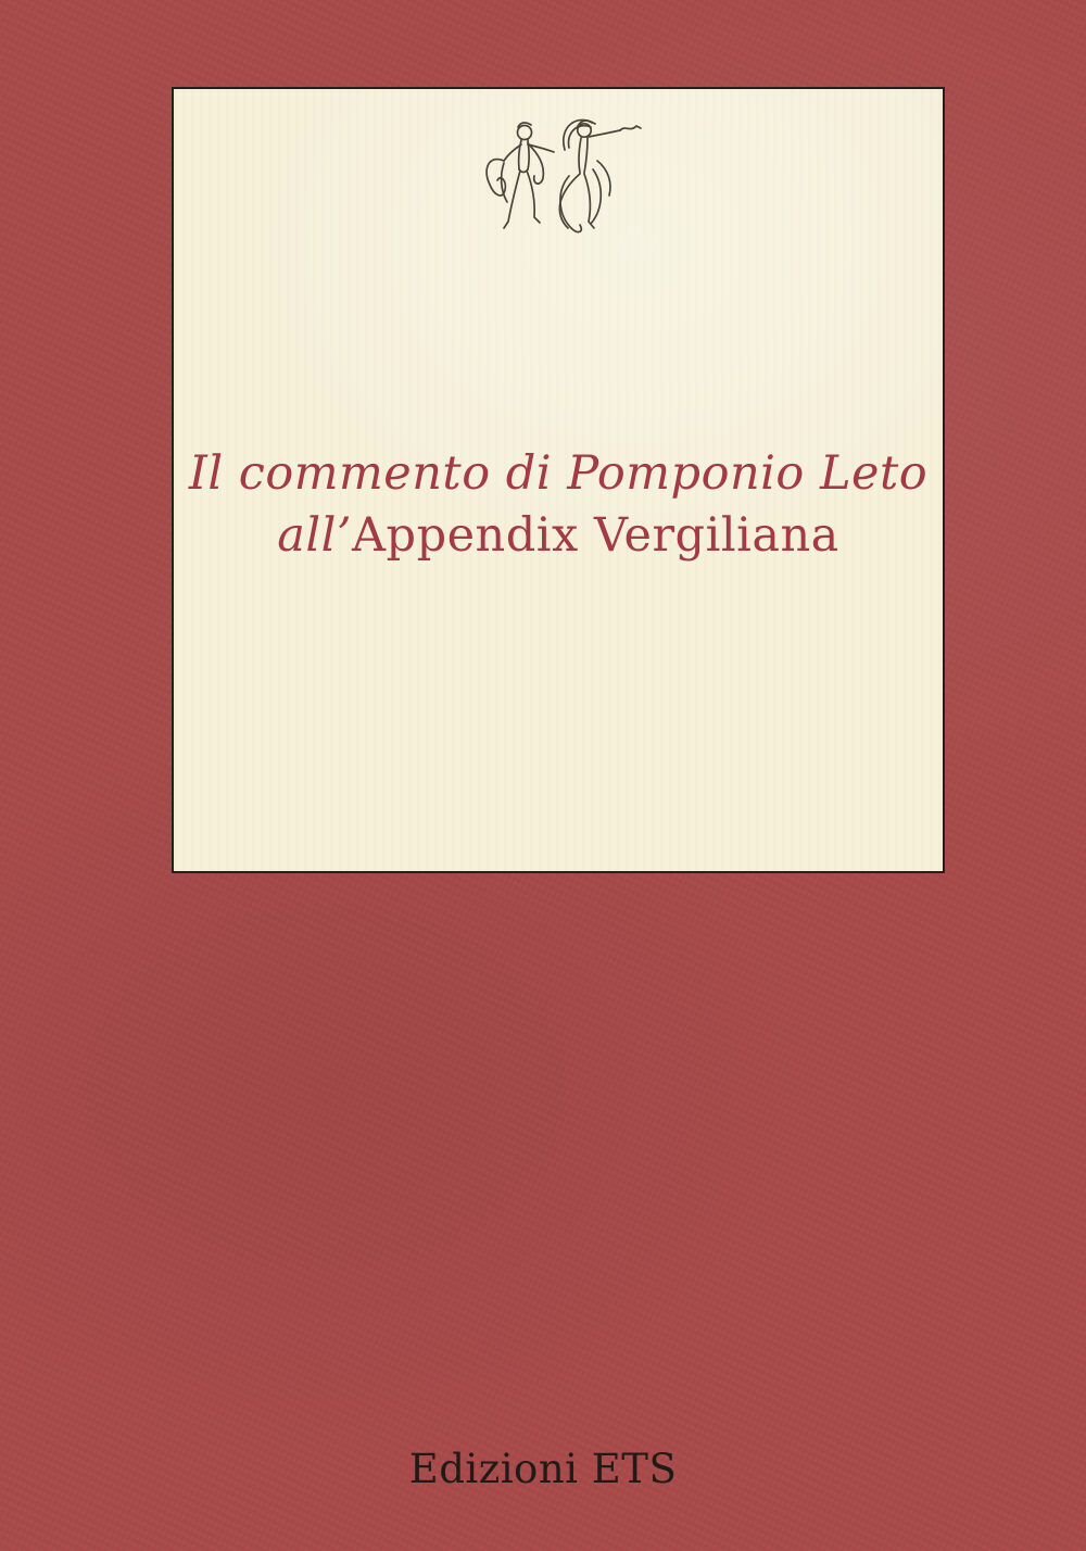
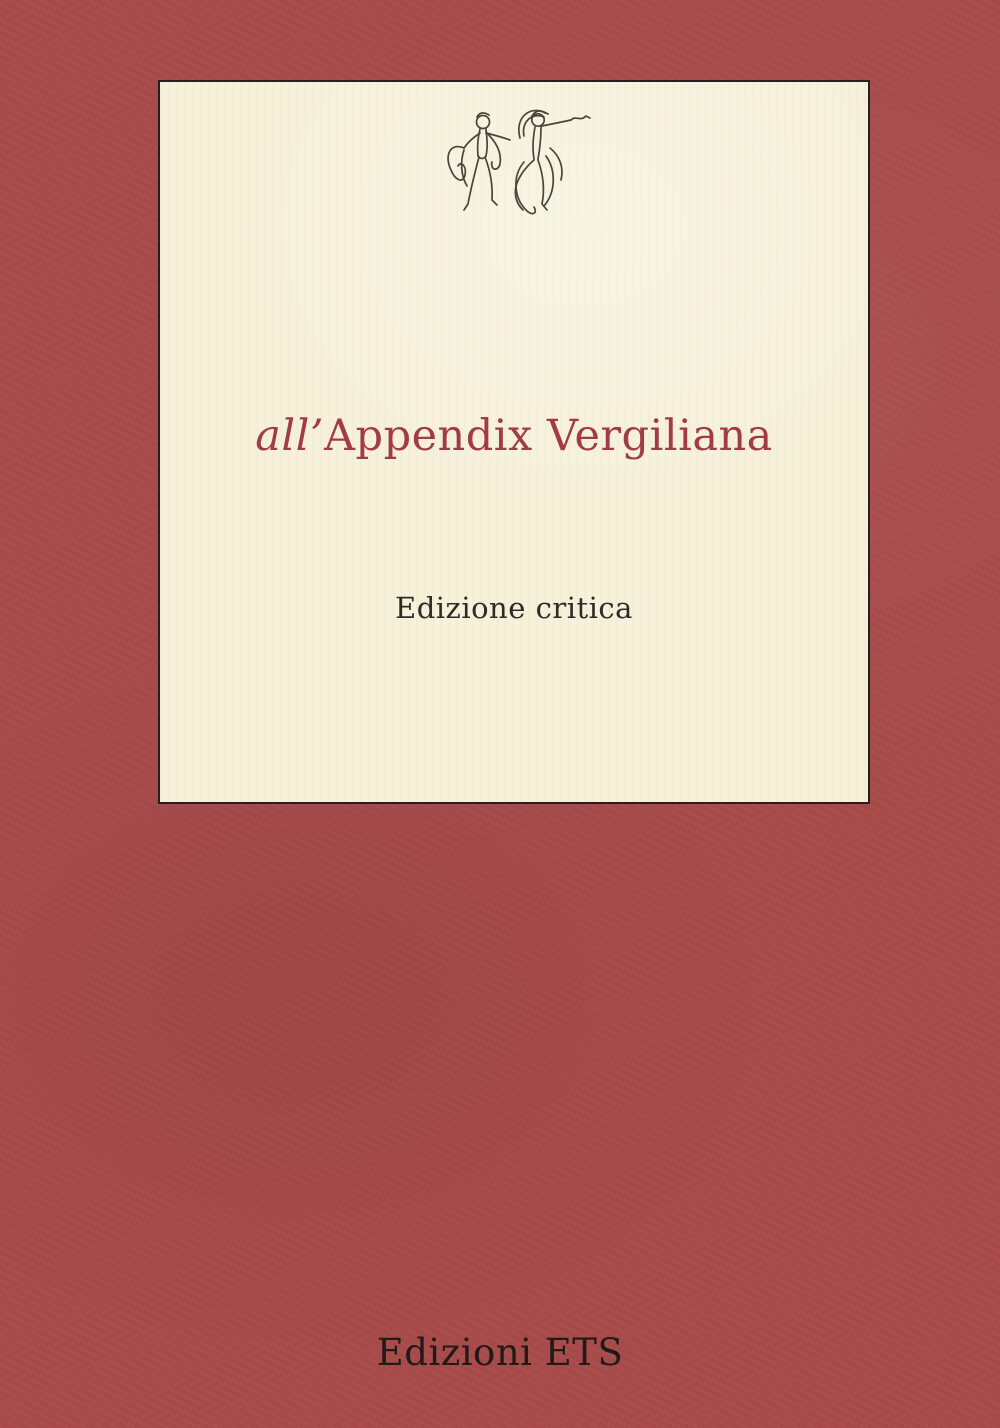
- Il commento di Pomponio Leto
  all’Appendix Vergiliana
+ Edizione critica
  Edizioni ETS
